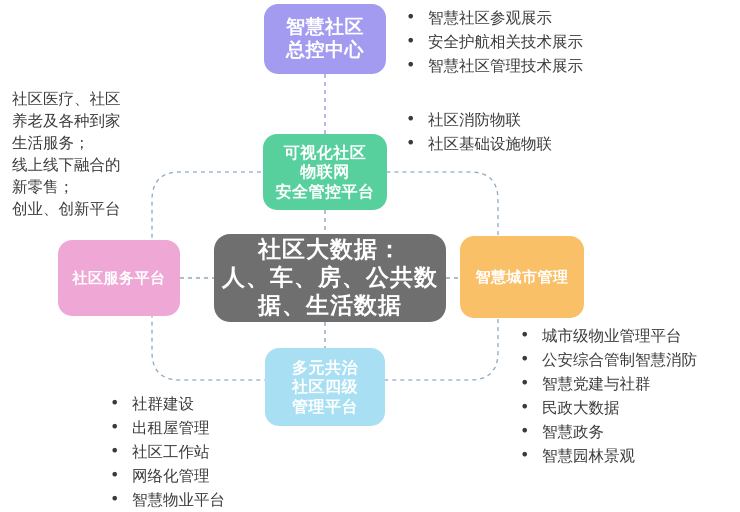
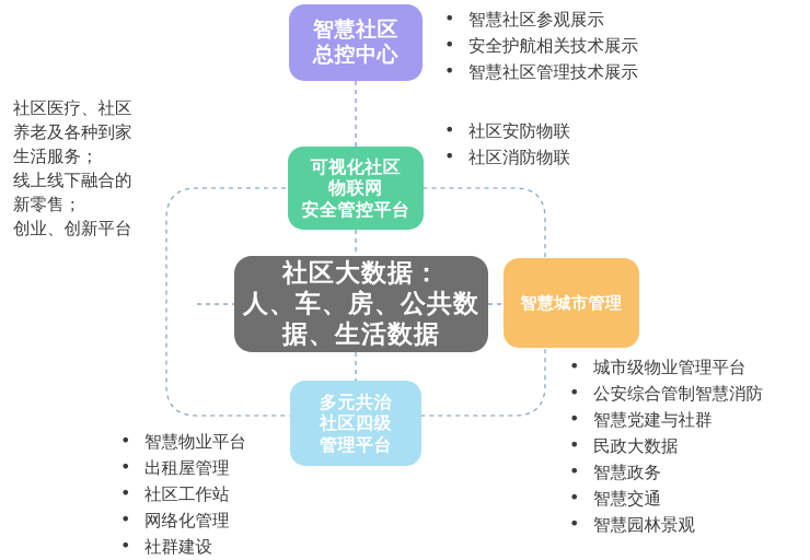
  智慧社区
  总控中心
  可视化社区
  物联网
  安全管控平台
  社区大数据：
  人、车、房、公共数
  据、生活数据
- 社区服务平台
  智慧城市管理
  多元共治
  社区四级
  管理平台
  社区医疗、社区
  养老及各种到家
  生活服务；
  线上线下融合的
  新零售；
  创业、创新平台
  智慧社区参观展示
  安全护航相关技术展示
  智慧社区管理技术展示
+ 社区安防物联
  社区消防物联
- 社区基础设施物联
- 社群建设
+ 智慧物业平台
  出租屋管理
  社区工作站
  网络化管理
- 智慧物业平台
+ 社群建设
  城市级物业管理平台
  公安综合管制智慧消防
  智慧党建与社群
  民政大数据
  智慧政务
+ 智慧交通
  智慧园林景观
